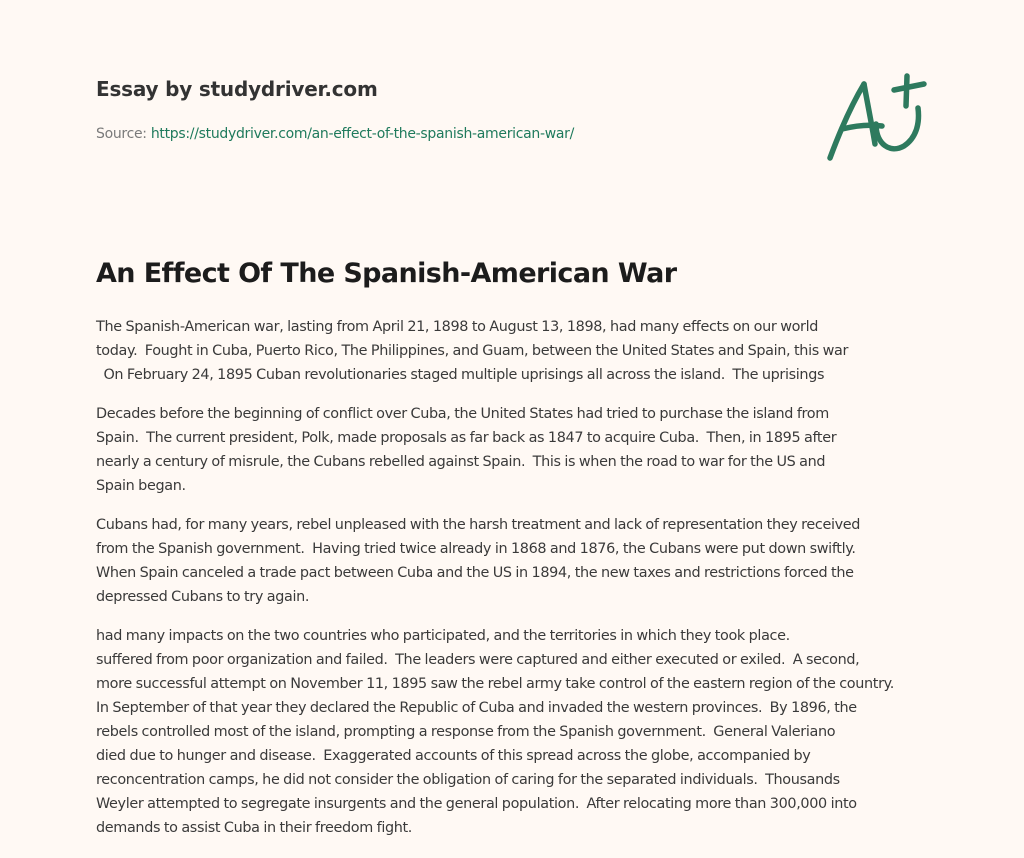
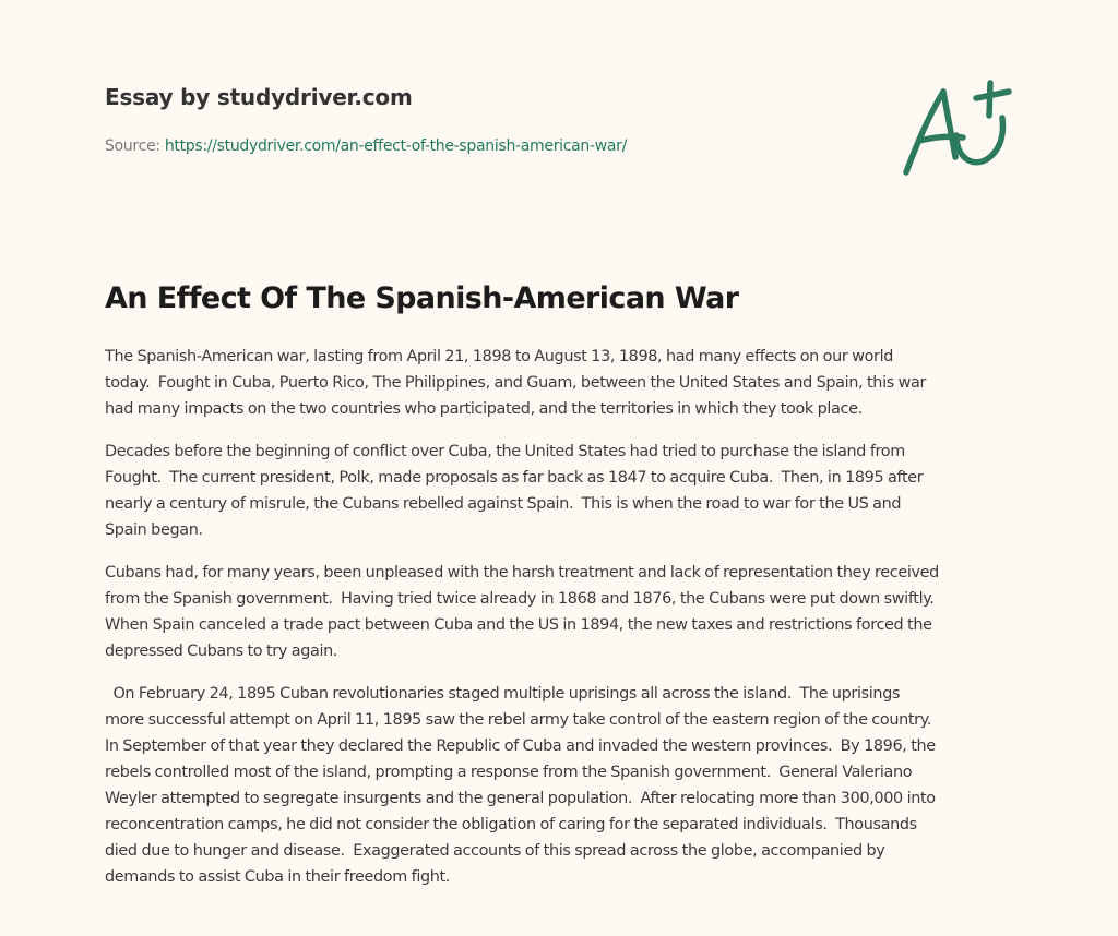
  Essay by studydriver.com
  Source: https://studydriver.com/an-effect-of-the-spanish-american-war/
  An Effect Of The Spanish-American War
  The Spanish-American war, lasting from April 21, 1898 to August 13, 1898, had many effects on our world
  today. Fought in Cuba, Puerto Rico, The Philippines, and Guam, between the United States and Spain, this war
- On February 24, 1895 Cuban revolutionaries staged multiple uprisings all across the island. The uprisings
+ had many impacts on the two countries who participated, and the territories in which they took place.
  Decades before the beginning of conflict over Cuba, the United States had tried to purchase the island from
- Spain. The current president, Polk, made proposals as far back as 1847 to acquire Cuba. Then, in 1895 after
+ Fought. The current president, Polk, made proposals as far back as 1847 to acquire Cuba. Then, in 1895 after
  nearly a century of misrule, the Cubans rebelled against Spain. This is when the road to war for the US and
  Spain began.
- Cubans had, for many years, rebel unpleased with the harsh treatment and lack of representation they received
+ Cubans had, for many years, been unpleased with the harsh treatment and lack of representation they received
  from the Spanish government. Having tried twice already in 1868 and 1876, the Cubans were put down swiftly.
  When Spain canceled a trade pact between Cuba and the US in 1894, the new taxes and restrictions forced the
  depressed Cubans to try again.
- had many impacts on the two countries who participated, and the territories in which they took place.
+ On February 24, 1895 Cuban revolutionaries staged multiple uprisings all across the island. The uprisings
- suffered from poor organization and failed. The leaders were captured and either executed or exiled. A second,
- more successful attempt on November 11, 1895 saw the rebel army take control of the eastern region of the country.
+ more successful attempt on April 11, 1895 saw the rebel army take control of the eastern region of the country.
  In September of that year they declared the Republic of Cuba and invaded the western provinces. By 1896, the
  rebels controlled most of the island, prompting a response from the Spanish government. General Valeriano
- died due to hunger and disease. Exaggerated accounts of this spread across the globe, accompanied by
+ Weyler attempted to segregate insurgents and the general population. After relocating more than 300,000 into
  reconcentration camps, he did not consider the obligation of caring for the separated individuals. Thousands
- Weyler attempted to segregate insurgents and the general population. After relocating more than 300,000 into
+ died due to hunger and disease. Exaggerated accounts of this spread across the globe, accompanied by
  demands to assist Cuba in their freedom fight.
